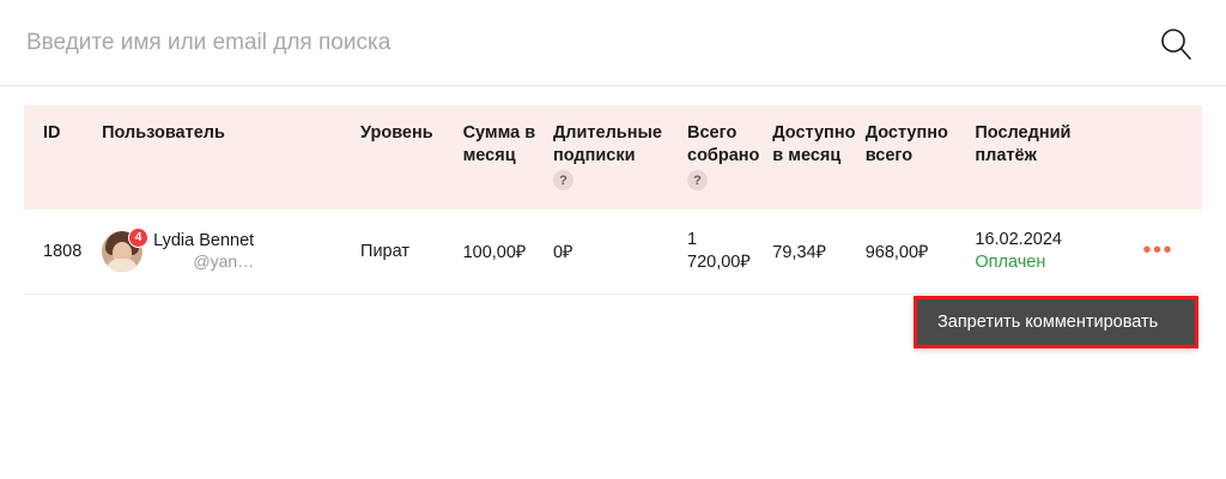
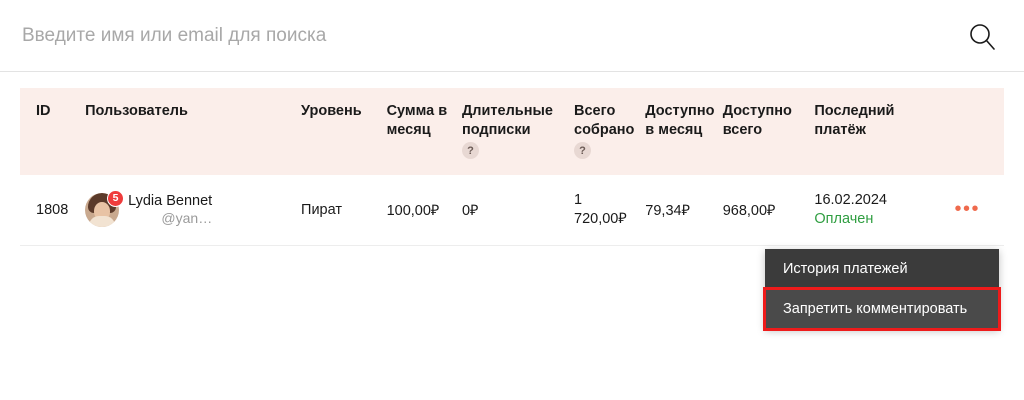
  Введите имя или email для поиска
  ID	Пользователь	Уровень	Сумма в месяц	Длительные подписки ?	Всего собрано ?	Доступно в месяц	Доступно всего	Последний платёж
- 1808	4 Lydia Bennet @yan…	Пират	100,00₽	0₽	1 720,00₽	79,34₽	968,00₽	16.02.2024 Оплачен	•••
+ 1808	5 Lydia Bennet @yan…	Пират	100,00₽	0₽	1 720,00₽	79,34₽	968,00₽	16.02.2024 Оплачен	•••
+ История платежей
  Запретить комментировать
